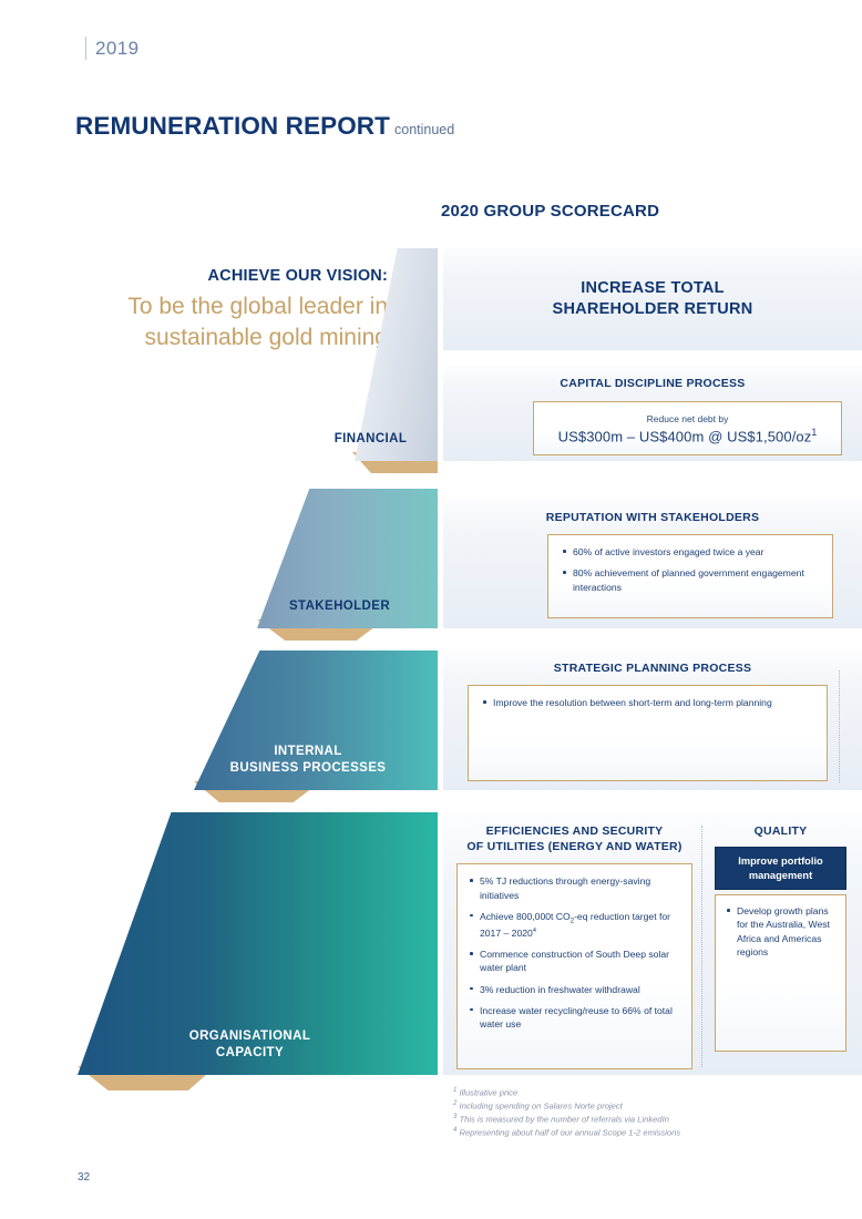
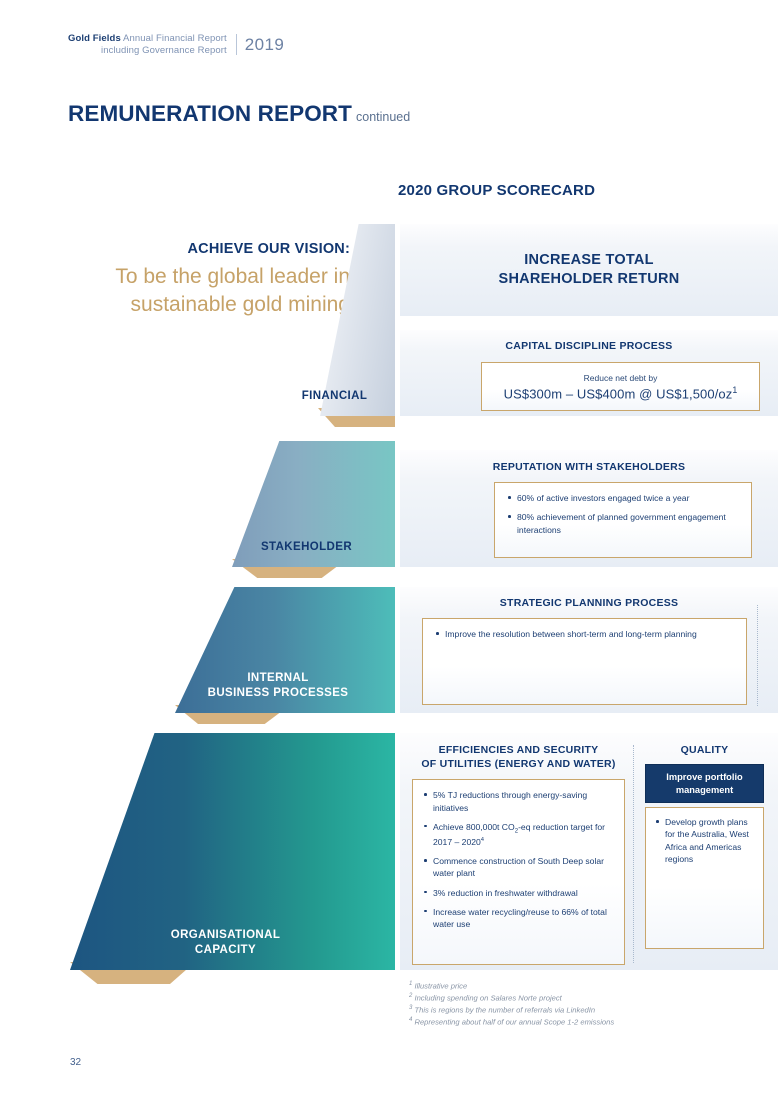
+ Gold Fields Annual Financial Report
+ including Governance Report
  2019
  REMUNERATION REPORT continued
  2020 GROUP SCORECARD
  ACHIEVE OUR VISION:
  To be the global leader in sustainable gold minin
  FINANCIAL
  STAKEHOLDER
  INTERNAL
  BUSINESS PROCESSES
  ORGANISATIONAL
  CAPACITY
  INCREASE TOTAL
  SHAREHOLDER RETURN
  CAPITAL DISCIPLINE PROCESS
  Reduce net debt by
  US$300m – US$400m @ US$1,500/oz1
  REPUTATION WITH STAKEHOLDERS
  60% of active investors engaged twice a year
  80% achievement of planned government engagement interactions
  STRATEGIC PLANNING PROCESS
  Improve the resolution between short-term and long-term planning
  EFFICIENCIES AND SECURITY
  OF UTILITIES (ENERGY AND WATER)
  5% TJ reductions through energy-saving initiatives
  Achieve 800,000t CO -eq reduction target for 2017 – 2020
  Commence construction of South Deep solar water plant
  3% reduction in freshwater withdrawal
  Increase water recycling/reuse to 66% of total water use
  QUALITY
  Improve portfolio management
  Develop growth plans for the Australia, West Africa and Americas regions
  Illustrative price
  Including spending on Salares Norte project
- This is measured by the number of referrals via LinkedIn
+ This is regions by the number of referrals via LinkedIn
  Representing about half of our annual Scope 1-2 emissions
  32
